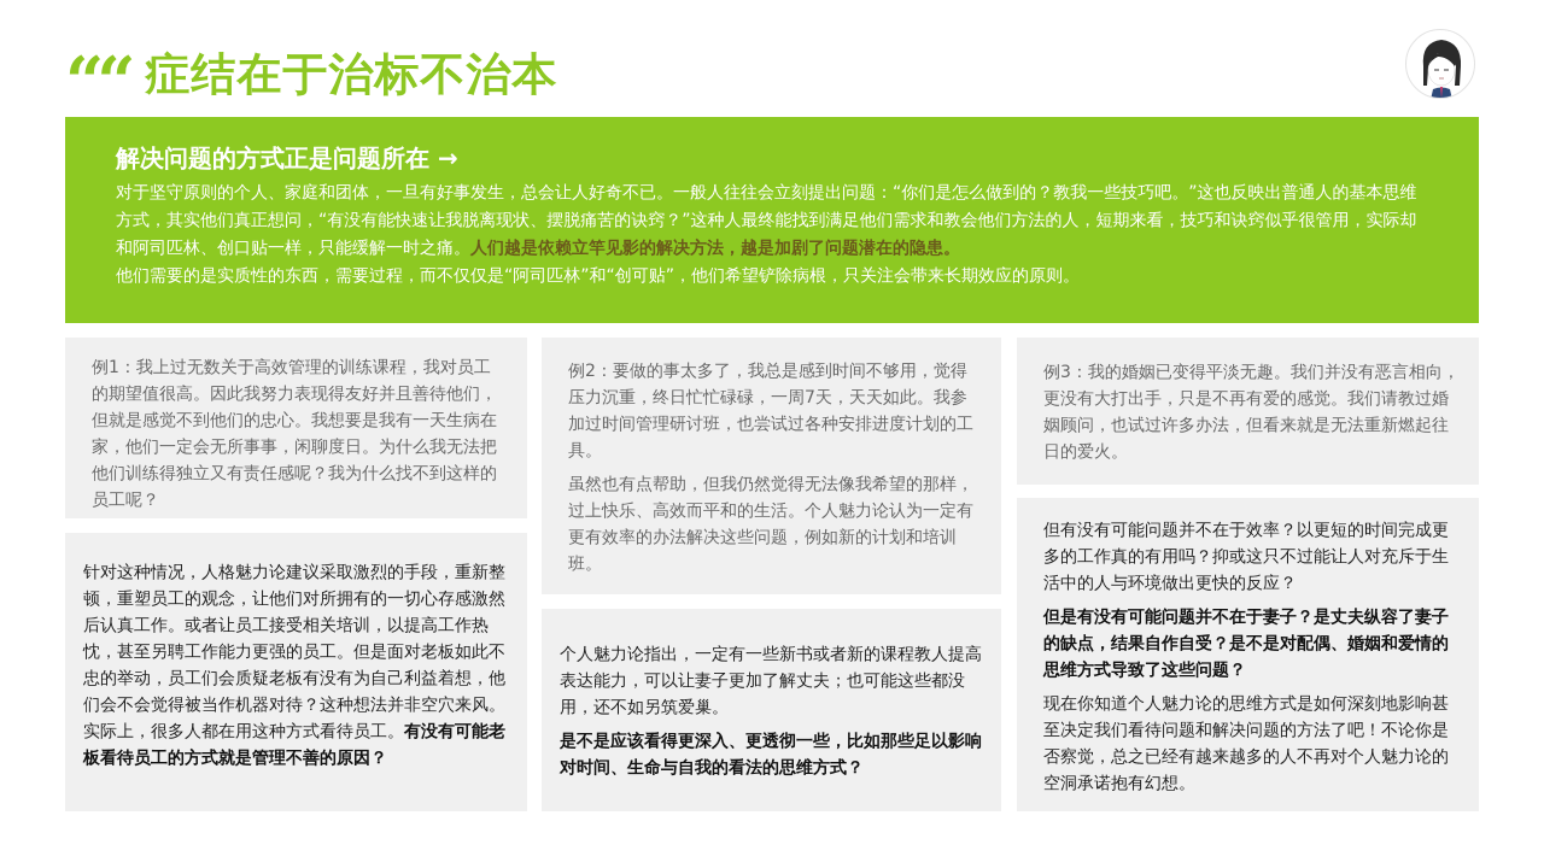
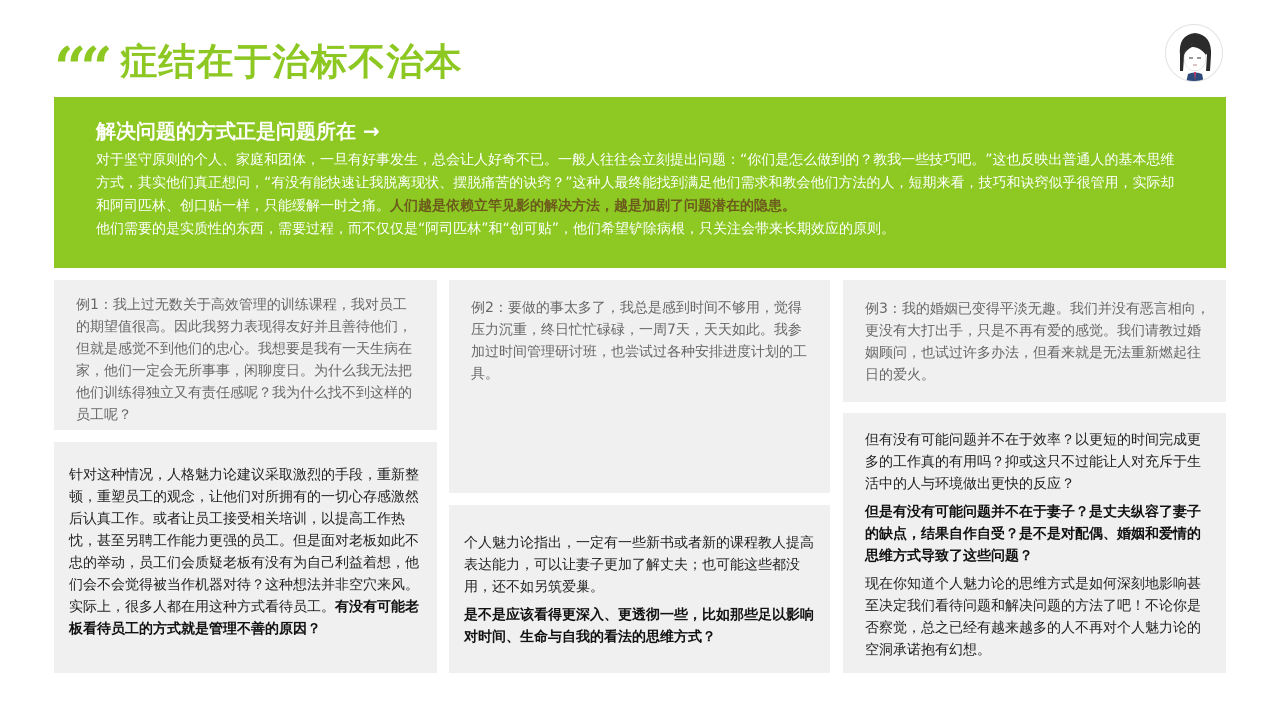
  ““
  症结在于治标不治本
  解决问题的方式正是问题所在 →
  对于坚守原则的个人、家庭和团体，一旦有好事发生，总会让人好奇不已。一般人往往会立刻提出问题：“你们是怎么做到的？教我一些技巧吧。”这也反映出普通人的基本思维方式，其实他们真正想问，“有没有能快速让我脱离现状、摆脱痛苦的诀窍？”这种人最终能找到满足他们需求和教会他们方法的人，短期来看，技巧和诀窍似乎很管用，实际却和阿司匹林、创口贴一样，只能缓解一时之痛。人们越是依赖立竿见影的解决方法，越是加剧了问题潜在的隐患。
  他们需要的是实质性的东西，需要过程，而不仅仅是“阿司匹林”和“创可贴”，他们希望铲除病根，只关注会带来长期效应的原则。
  例1：我上过无数关于高效管理的训练课程，我对员工的期望值很高。因此我努力表现得友好并且善待他们，但就是感觉不到他们的忠心。我想要是我有一天生病在家，他们一定会无所事事，闲聊度日。为什么我无法把他们训练得独立又有责任感呢？我为什么找不到这样的员工呢？
  针对这种情况，人格魅力论建议采取激烈的手段，重新整顿，重塑员工的观念，让他们对所拥有的一切心存感激然后认真工作。或者让员工接受相关培训，以提高工作热忱，甚至另聘工作能力更强的员工。但是面对老板如此不忠的举动，员工们会质疑老板有没有为自己利益着想，他们会不会觉得被当作机器对待？这种想法并非空穴来风。实际上，很多人都在用这种方式看待员工。有没有可能老板看待员工的方式就是管理不善的原因？
  例2：要做的事太多了，我总是感到时间不够用，觉得压力沉重，终日忙忙碌碌，一周7天，天天如此。我参加过时间管理研讨班，也尝试过各种安排进度计划的工具。
- 虽然也有点帮助，但我仍然觉得无法像我希望的那样，过上快乐、高效而平和的生活。个人魅力论认为一定有更有效率的办法解决这些问题，例如新的计划和培训班。
  个人魅力论指出，一定有一些新书或者新的课程教人提高表达能力，可以让妻子更加了解丈夫；也可能这些都没用，还不如另筑爱巢。
  是不是应该看得更深入、更透彻一些，比如那些足以影响对时间、生命与自我的看法的思维方式？
  例3：我的婚姻已变得平淡无趣。我们并没有恶言相向，更没有大打出手，只是不再有爱的感觉。我们请教过婚姻顾问，也试过许多办法，但看来就是无法重新燃起往日的爱火。
  但有没有可能问题并不在于效率？以更短的时间完成更多的工作真的有用吗？抑或这只不过能让人对充斥于生活中的人与环境做出更快的反应？
  但是有没有可能问题并不在于妻子？是丈夫纵容了妻子的缺点，结果自作自受？是不是对配偶、婚姻和爱情的思维方式导致了这些问题？
  现在你知道个人魅力论的思维方式是如何深刻地影响甚至决定我们看待问题和解决问题的方法了吧！不论你是否察觉，总之已经有越来越多的人不再对个人魅力论的空洞承诺抱有幻想。
